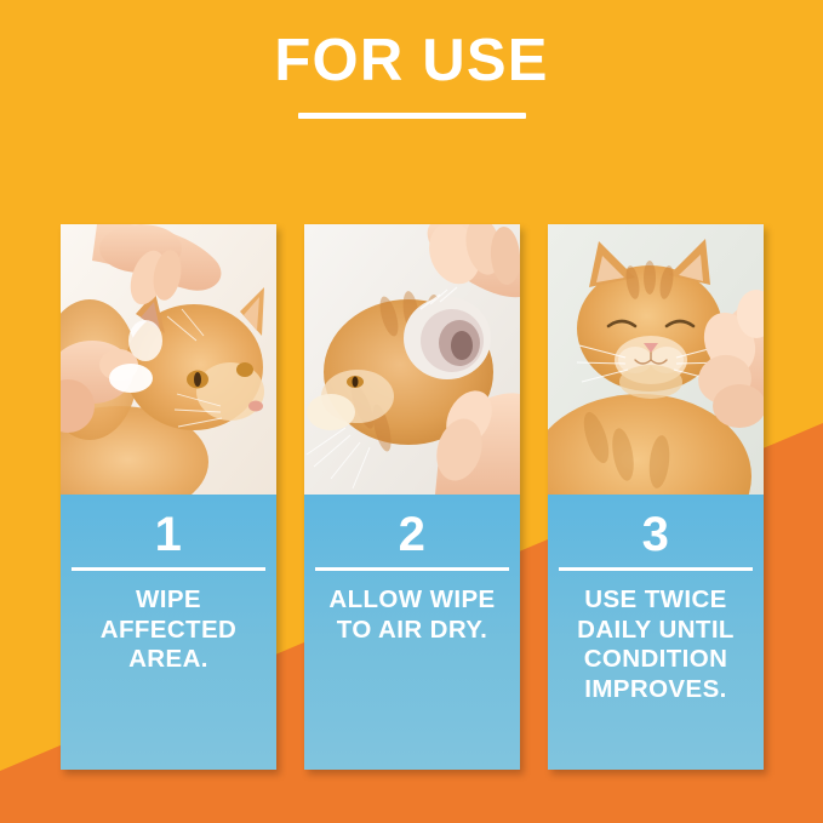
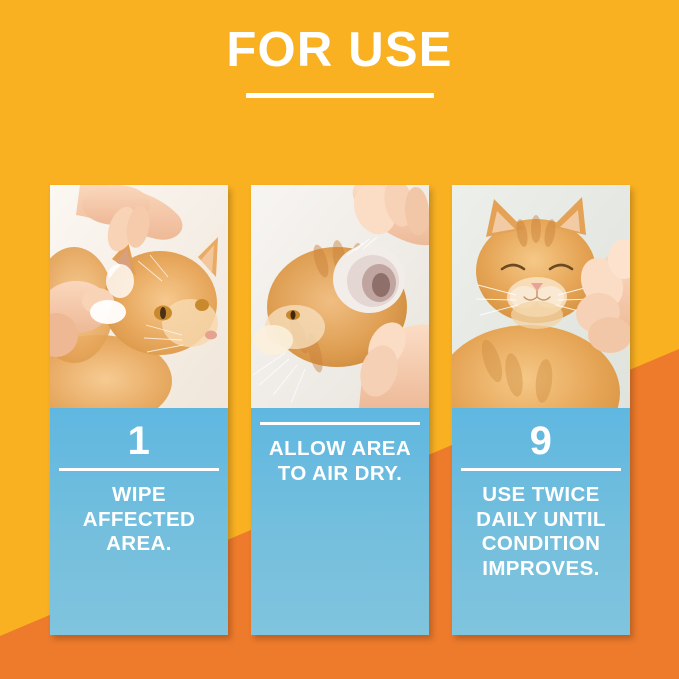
  FOR USE
  1
  WIPE AFFECTED AREA.
- 2
- ALLOW WIPE TO AIR DRY.
+ ALLOW AREA TO AIR DRY.
- 3
+ 9
  USE TWICE DAILY UNTIL CONDITION IMPROVES.
